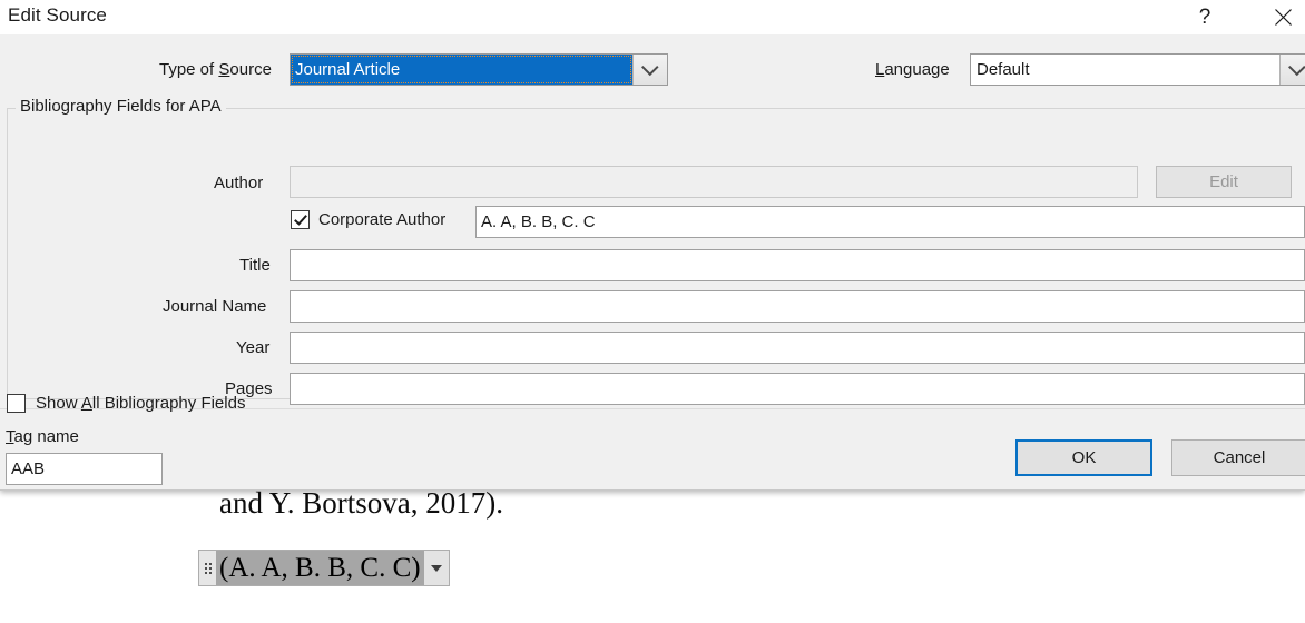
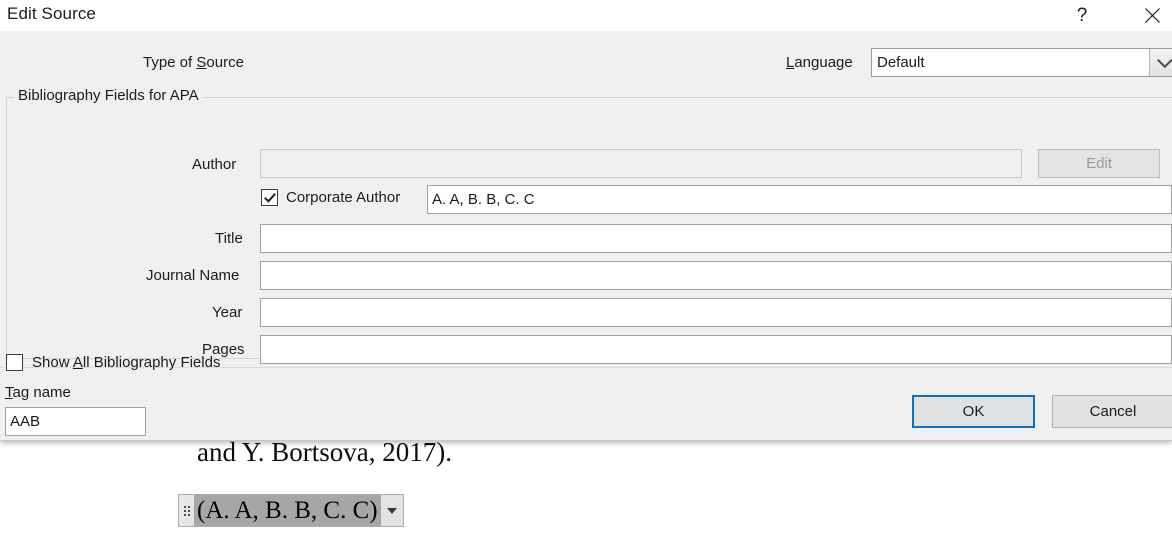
  and Y. Bortsova, 2017).
  (A. A, B. B, C. C)
  Edit Source
  ?
  Type of Source
- Journal Article
  Language
  Default
  Bibliography Fields for APA
  Author
  Edit
  Corporate Author
  A. A, B. B, C. C
  Title
  Journal Name
  Year
  Pages
  Show All Bibliography Fields
  Tag name
  AAB
  OK
  Cancel
